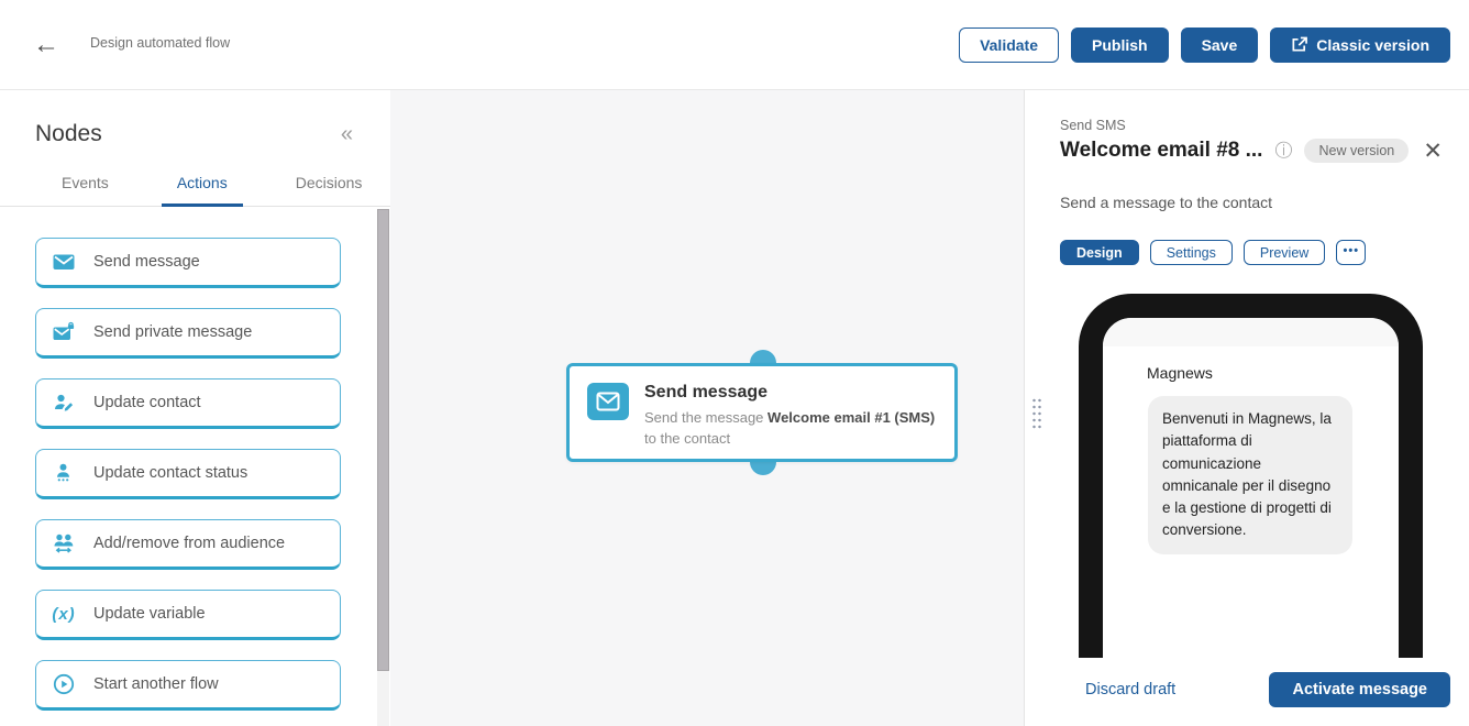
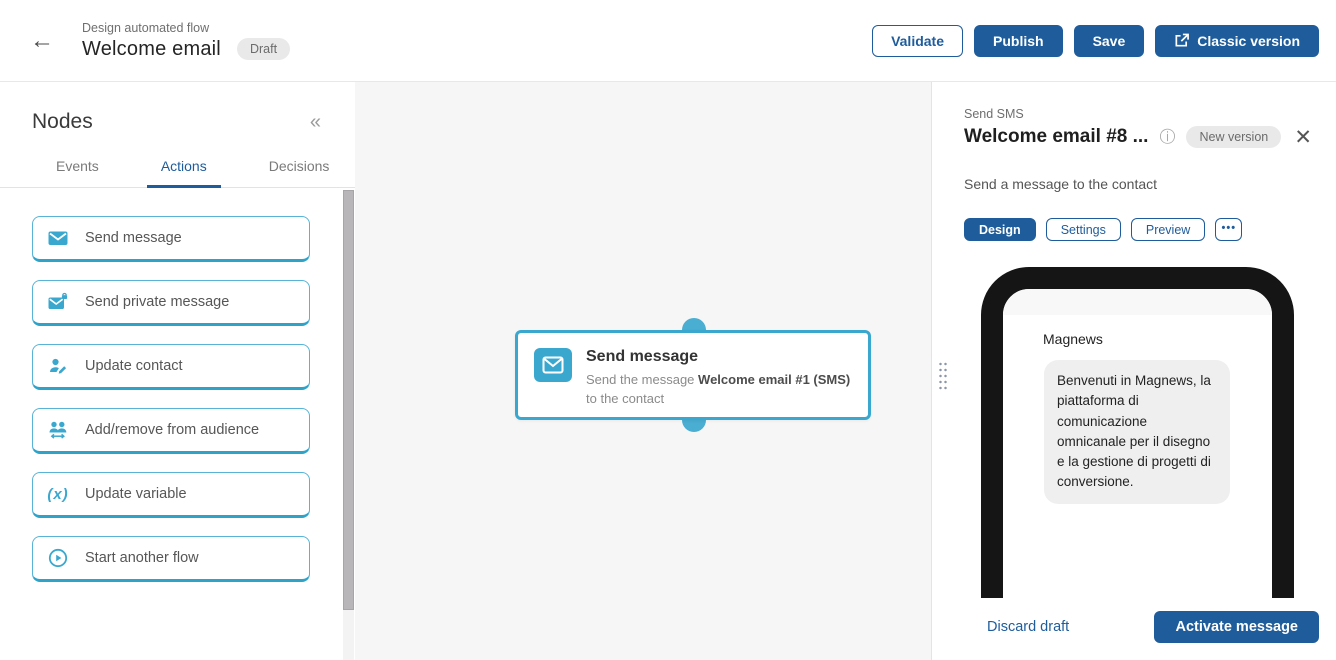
  ←
  Design automated flow
+ Welcome email
+ Draft
  Validate
  Publish
  Save
  Classic version
  Nodes
  «
  Events
  Actions
  Decisions
  Send message
  Send private message
  Update contact
- Update contact status
  Add/remove from audience
  (x)
  Update variable
  Start another flow
  Send message
  Send the message Welcome email #1 (SMS) to the contact
  Send SMS
  Welcome email #8 ...
  ⓘ
  New version
  ✕
  Send a message to the contact
  Design
  Settings
  Preview
  •••
  Magnews
  Benvenuti in Magnews, la piattaforma di comunicazione omnicanale per il disegno e la gestione di progetti di conversione.
  Discard draft
  Activate message
